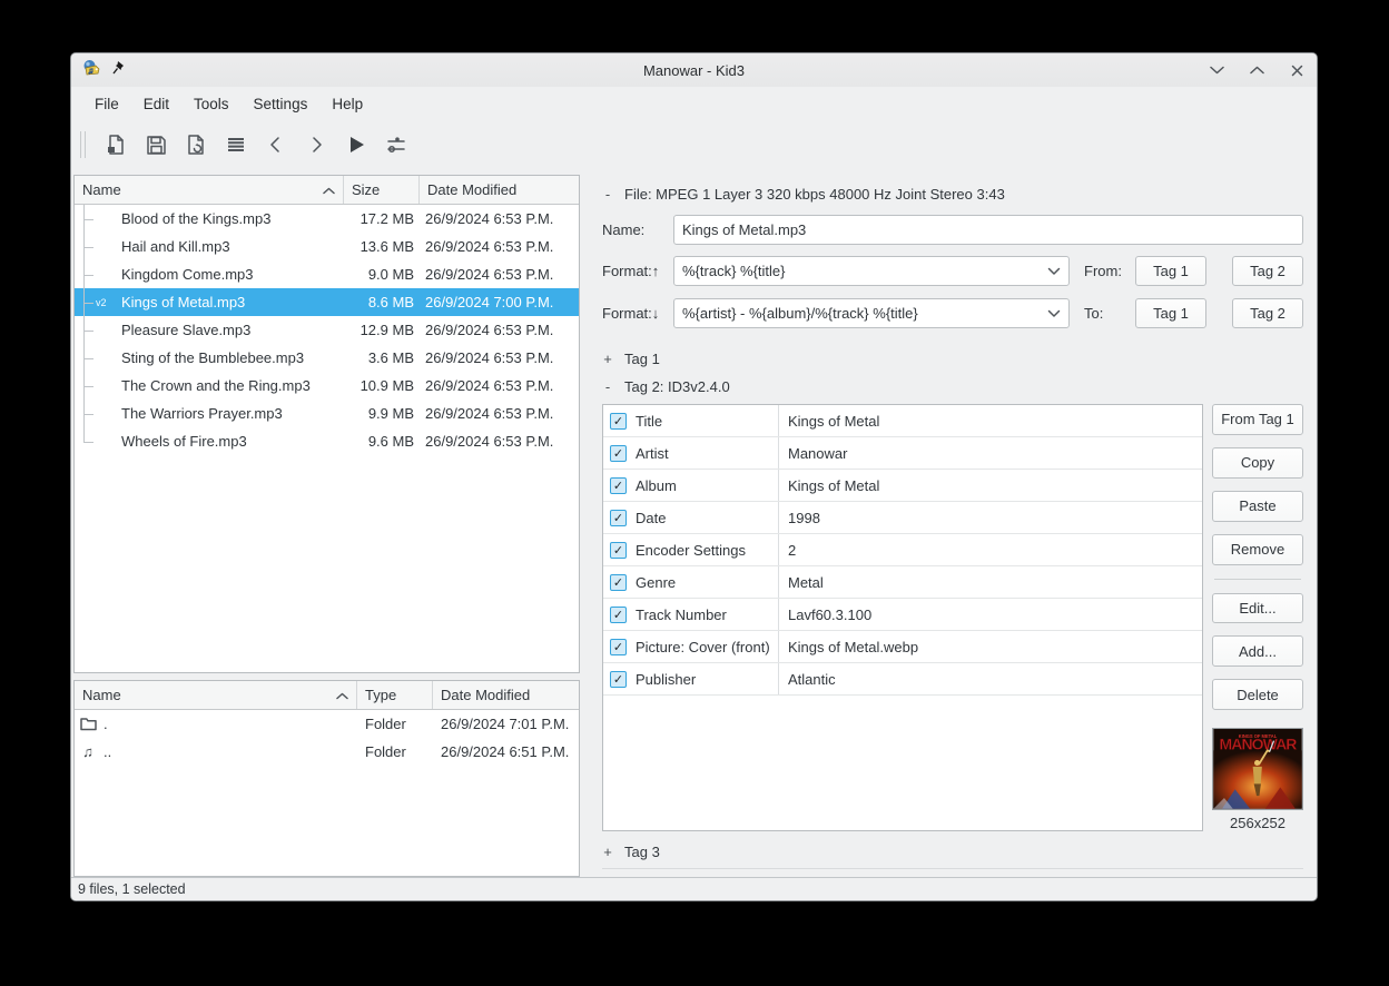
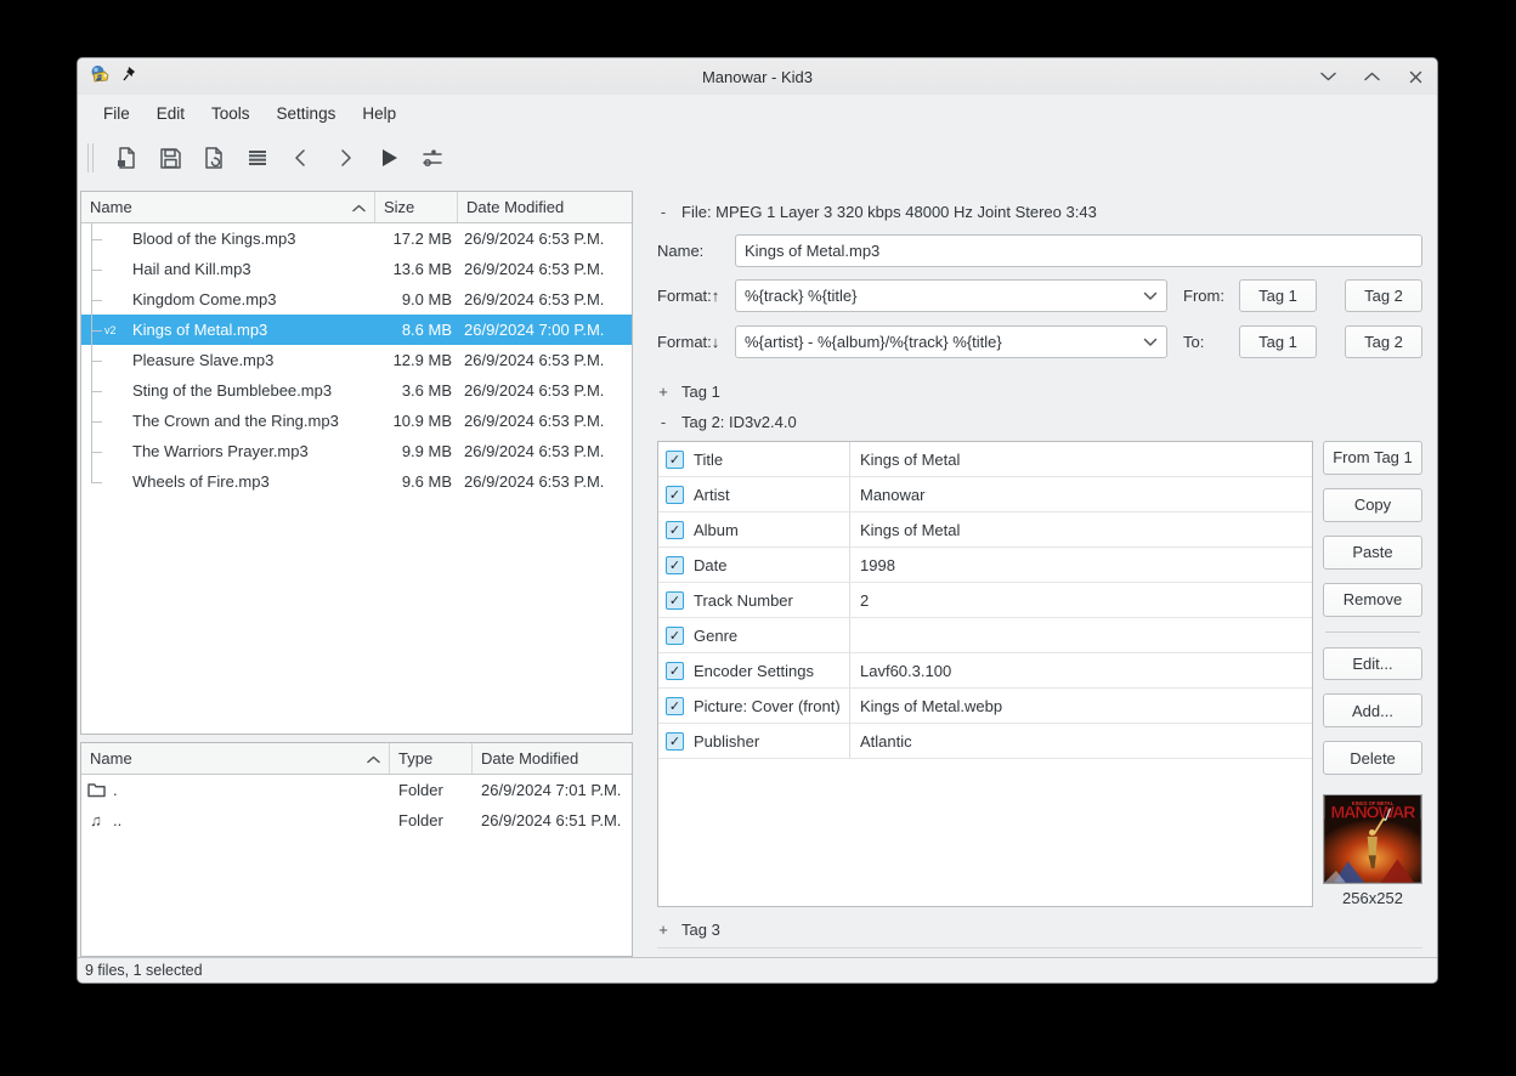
  Manowar - Kid3
  File
  Edit
  Tools
  Settings
  Help
  Name
  Size
  Date Modified
  Blood of the Kings.mp3
  17.2 MB
  26/9/2024 6:53 P.M.
  Hail and Kill.mp3
  13.6 MB
  26/9/2024 6:53 P.M.
  Kingdom Come.mp3
  9.0 MB
  26/9/2024 6:53 P.M.
  v2
  Kings of Metal.mp3
  8.6 MB
  26/9/2024 7:00 P.M.
  Pleasure Slave.mp3
  12.9 MB
  26/9/2024 6:53 P.M.
  Sting of the Bumblebee.mp3
  3.6 MB
  26/9/2024 6:53 P.M.
  The Crown and the Ring.mp3
  10.9 MB
  26/9/2024 6:53 P.M.
  The Warriors Prayer.mp3
  9.9 MB
  26/9/2024 6:53 P.M.
  Wheels of Fire.mp3
  9.6 MB
  26/9/2024 6:53 P.M.
  Name
  Type
  Date Modified
  .
  Folder
  26/9/2024 7:01 P.M.
  ♫
  ..
  Folder
  26/9/2024 6:51 P.M.
  -
  File: MPEG 1 Layer 3 320 kbps 48000 Hz Joint Stereo 3:43
  Name:
  Kings of Metal.mp3
  Format:↑
  %{track} %{title}
  From:
  Tag 1
  Tag 2
  Format:↓
  %{artist} - %{album}/%{track} %{title}
  To:
  Tag 1
  Tag 2
  +
  Tag 1
  -
  Tag 2: ID3v2.4.0
  Title
  Kings of Metal
  Artist
  Manowar
  Album
  Kings of Metal
  Date
  1998
- Encoder Settings
+ Track Number
  2
  Genre
- Metal
- Track Number
+ Encoder Settings
  Lavf60.3.100
  Picture: Cover (front)
  Kings of Metal.webp
  Publisher
  Atlantic
  From Tag 1
  Copy
  Paste
  Remove
  Edit...
  Add...
  Delete
  MANOWAR
  256x252
  +
  Tag 3
  9 files, 1 selected
